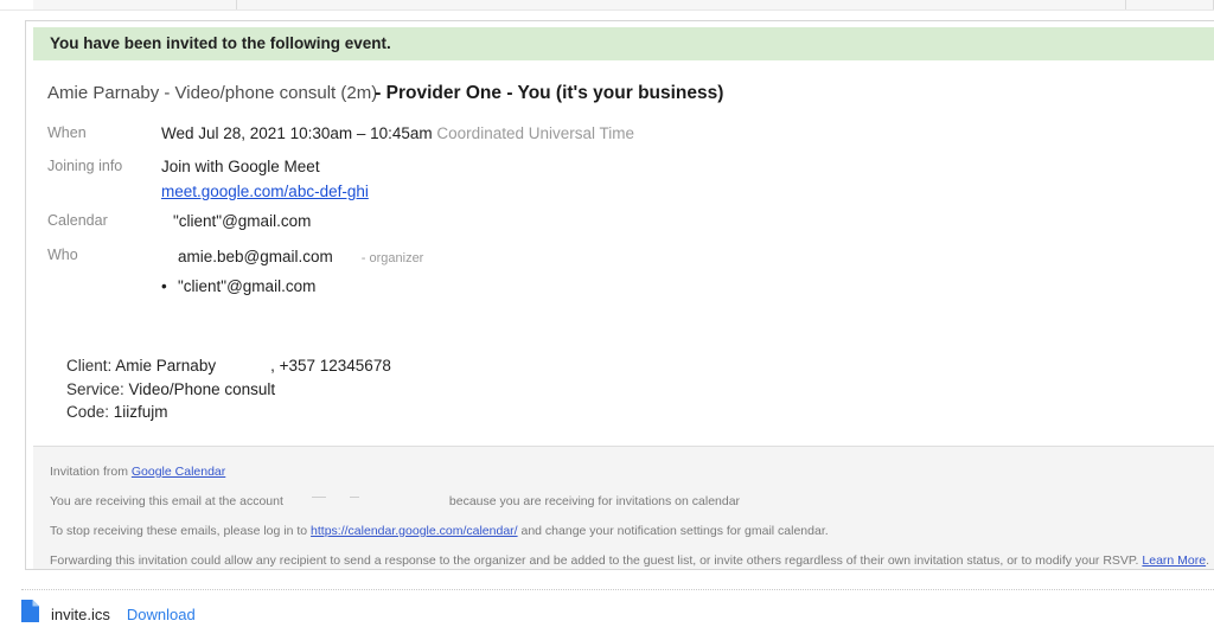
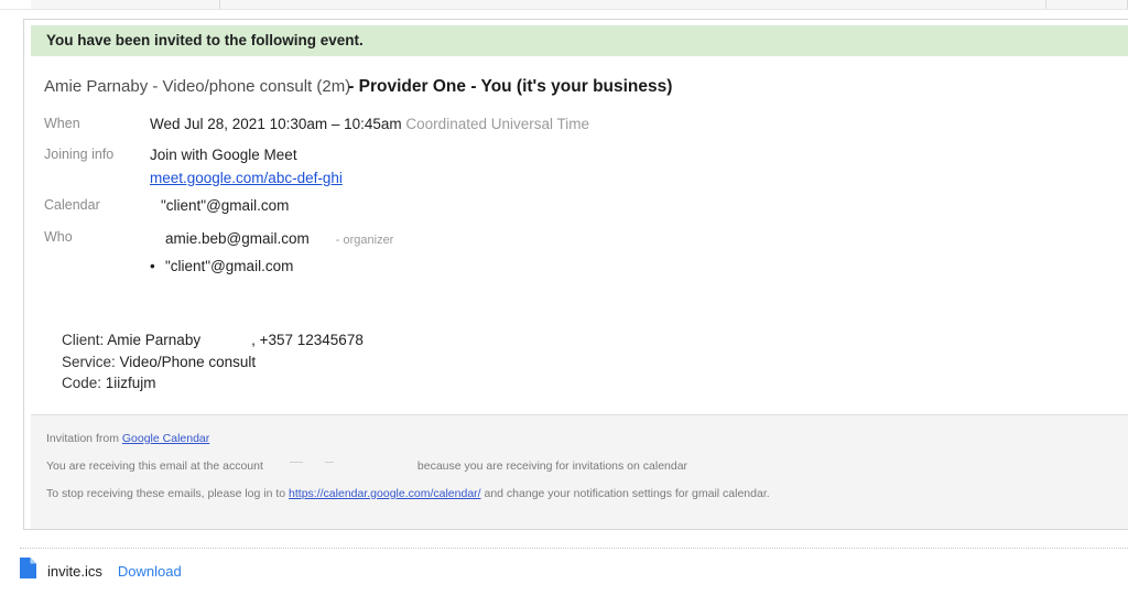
  You have been invited to the following event.
  Amie Parnaby - Video/phone consult (2m)- Provider One - You (it's your business)
  When	Wed Jul 28, 2021 10:30am – 10:45am Coordinated Universal Time
  Joining info	Join with Google Meet meet.google.com/abc-def-ghi
  Calendar	"client"@gmail.com
  Who	amie.beb@gmail.com - organizer • "client"@gmail.com
  Client: Amie Parnaby , +357 12345678
  Service: Video/Phone consult
  Code: 1iizfujm
  Invitation from Google Calendar
  You are receiving this email at the account because you are receiving for invitations on calendar
  To stop receiving these emails, please log in to https://calendar.google.com/calendar/ and change your notification settings for gmail calendar.
- Forwarding this invitation could allow any recipient to send a response to the organizer and be added to the guest list, or invite others regardless of their own invitation status, or to modify your RSVP. Learn More.
  invite.ics
  Download
